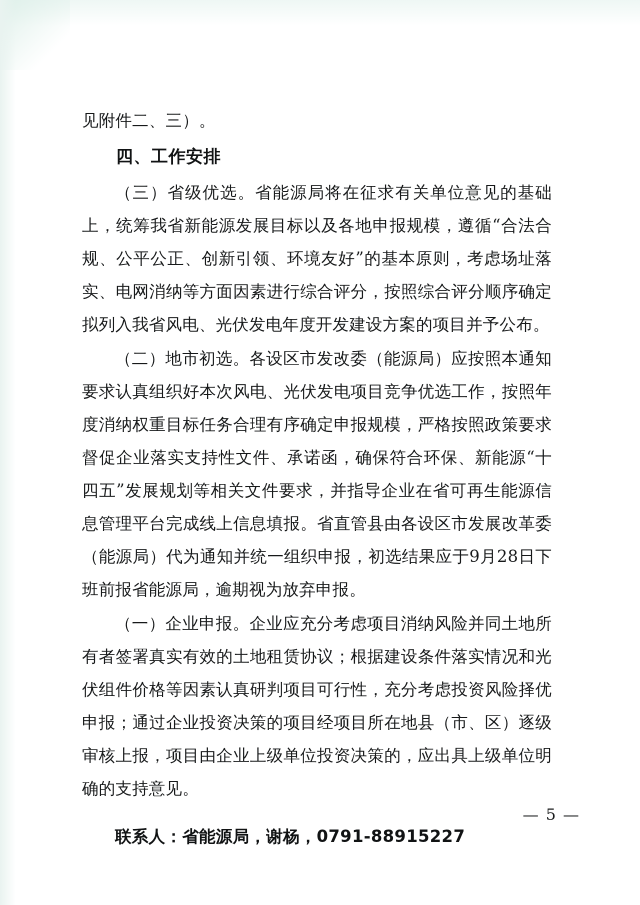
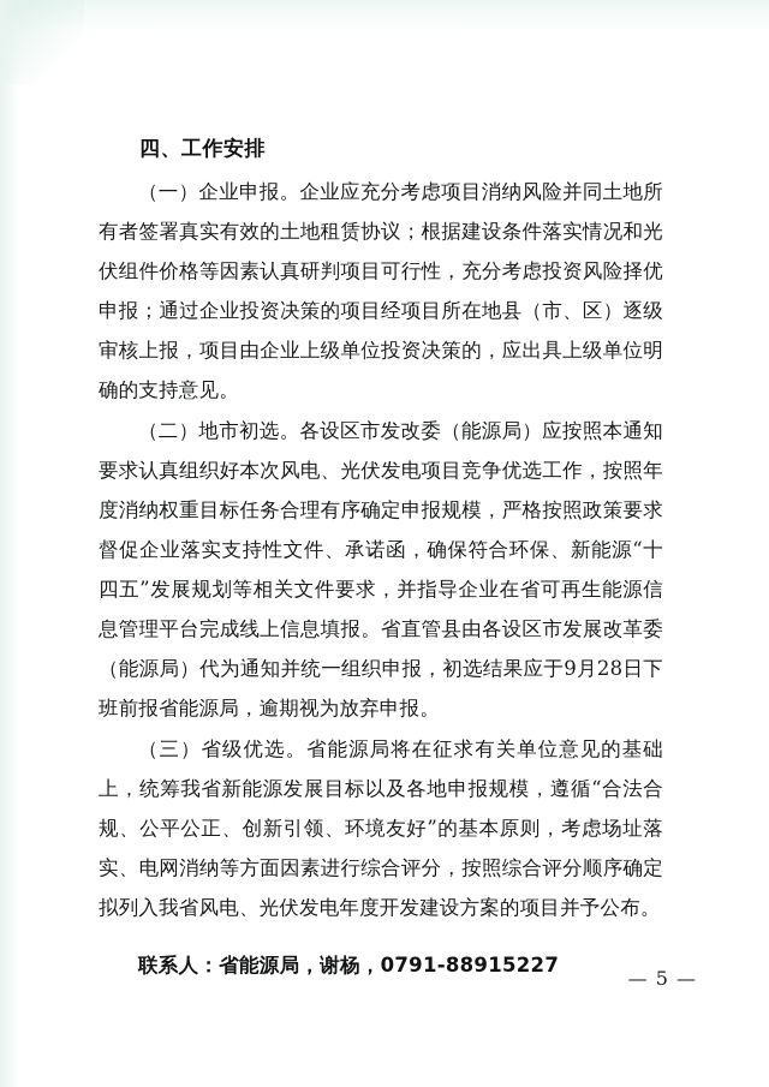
- 见附件二、三）。
  四、工作安排
- （三）省级优选。省能源局将在征求有关单位意见的基础上，统筹我省新能源发展目标以及各地申报规模，遵循“合法合规、公平公正、创新引领、环境友好”的基本原则，考虑场址落实、电网消纳等方面因素进行综合评分，按照综合评分顺序确定拟列入我省风电、光伏发电年度开发建设方案的项目并予公布。
+ （一）企业申报。企业应充分考虑项目消纳风险并同土地所有者签署真实有效的土地租赁协议；根据建设条件落实情况和光伏组件价格等因素认真研判项目可行性，充分考虑投资风险择优申报；通过企业投资决策的项目经项目所在地县（市、区）逐级审核上报，项目由企业上级单位投资决策的，应出具上级单位明确的支持意见。
  （二）地市初选。各设区市发改委（能源局）应按照本通知要求认真组织好本次风电、光伏发电项目竞争优选工作，按照年度消纳权重目标任务合理有序确定申报规模，严格按照政策要求督促企业落实支持性文件、承诺函，确保符合环保、新能源“十四五”发展规划等相关文件要求，并指导企业在省可再生能源信息管理平台完成线上信息填报。省直管县由各设区市发展改革委（能源局）代为通知并统一组织申报，初选结果应于9月28日下班前报省能源局，逾期视为放弃申报。
- （一）企业申报。企业应充分考虑项目消纳风险并同土地所有者签署真实有效的土地租赁协议；根据建设条件落实情况和光伏组件价格等因素认真研判项目可行性，充分考虑投资风险择优申报；通过企业投资决策的项目经项目所在地县（市、区）逐级审核上报，项目由企业上级单位投资决策的，应出具上级单位明确的支持意见。
+ （三）省级优选。省能源局将在征求有关单位意见的基础上，统筹我省新能源发展目标以及各地申报规模，遵循“合法合规、公平公正、创新引领、环境友好”的基本原则，考虑场址落实、电网消纳等方面因素进行综合评分，按照综合评分顺序确定拟列入我省风电、光伏发电年度开发建设方案的项目并予公布。
  联系人：省能源局，谢杨，0791-88915227
  — 5 —
